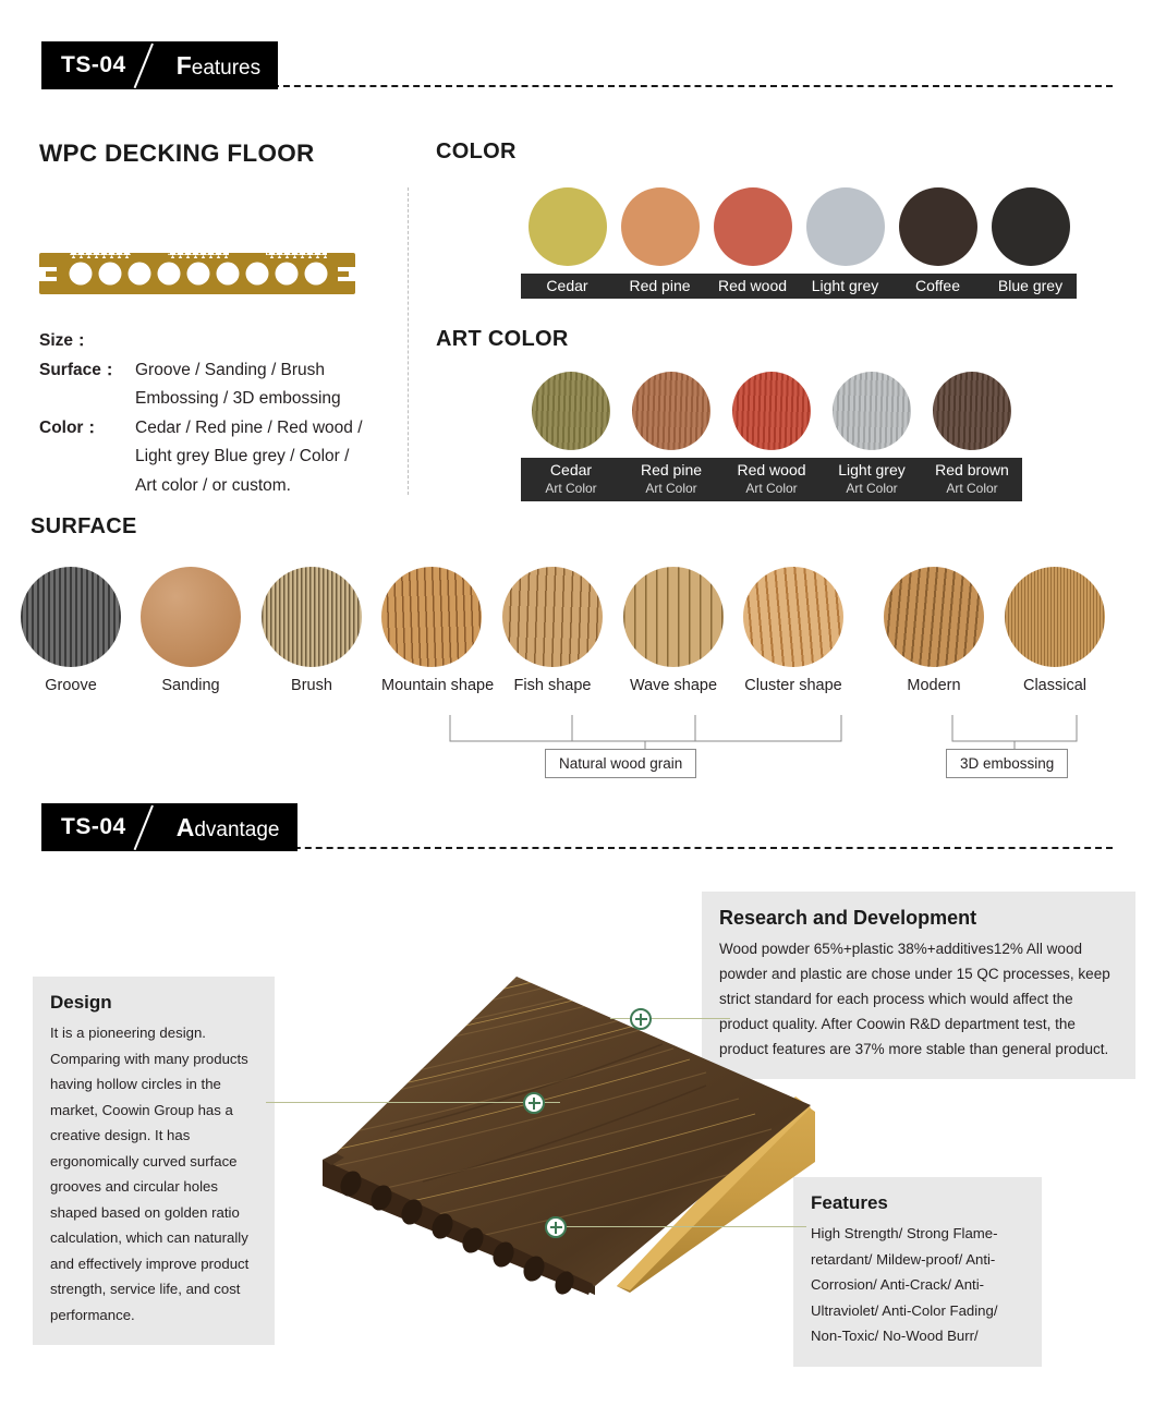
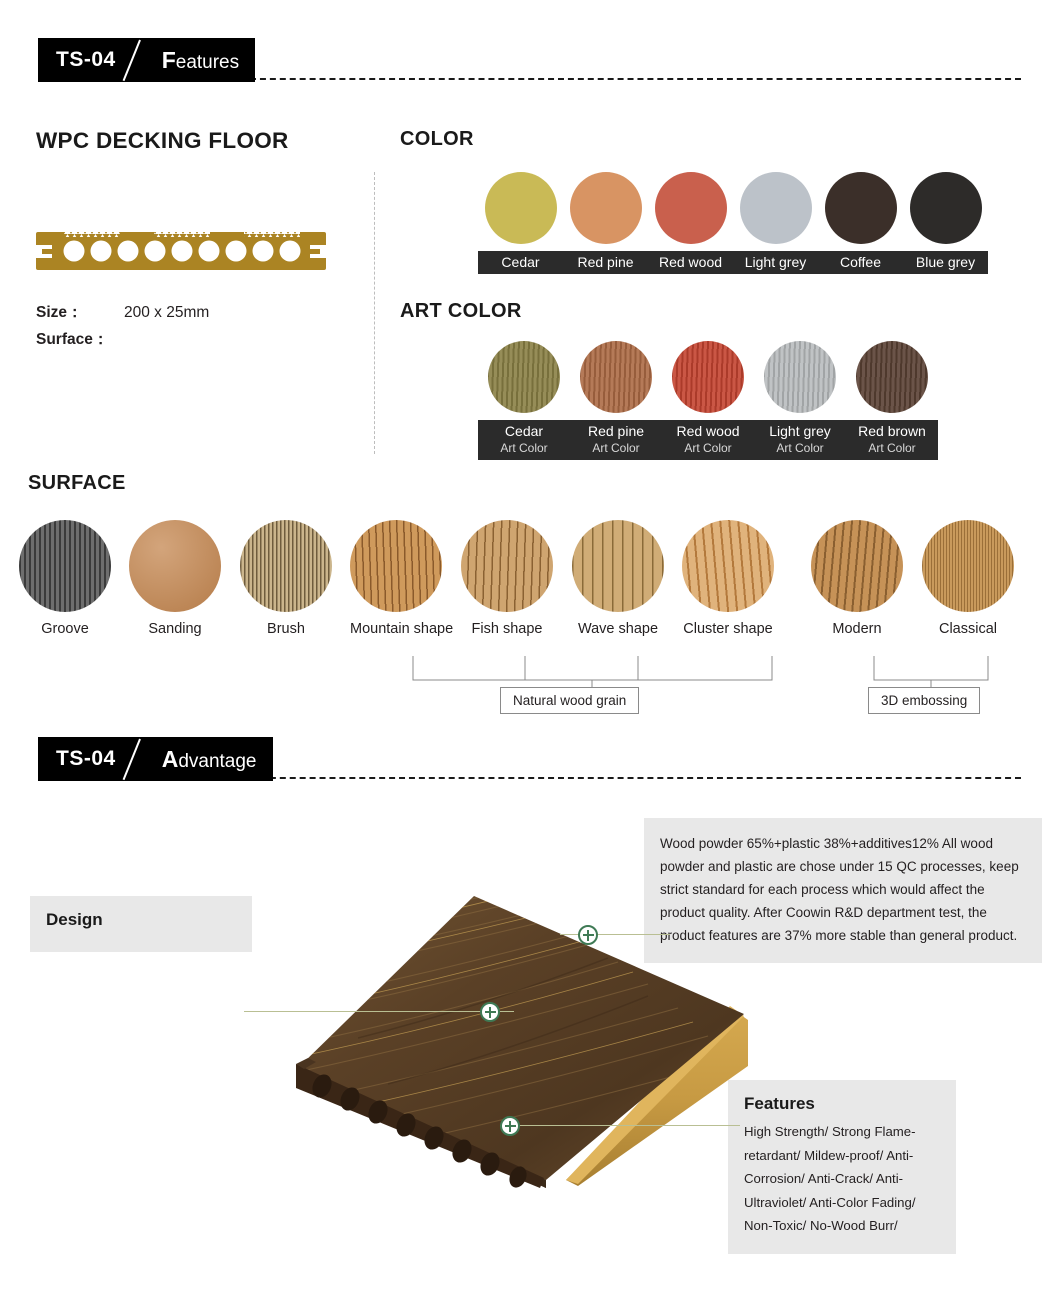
  TS-04
  Features
  WPC DECKING FLOOR
  Size：
+ 200 x 25mm
  Surface：
- Groove / Sanding / Brush
- Embossing / 3D embossing
- Color：
- Cedar / Red pine / Red wood /
- Light grey Blue grey / Color /
- Art color / or custom.
  COLOR
  Cedar
  Red pine
  Red wood
  Light grey
  Coffee
  Blue grey
  ART COLOR
  Cedar
  Art Color
  Red pine
  Art Color
  Red wood
  Art Color
  Light grey
  Art Color
  Red brown
  Art Color
  SURFACE
  Groove
  Sanding
  Brush
  Mountain shape
  Fish shape
  Wave shape
  Cluster shape
  Modern
  Classical
  Natural wood grain
  3D embossing
  TS-04
  Advantage
  Design
- It is a pioneering design. Comparing with many products having hollow circles in the market, Coowin Group has a creative design. It has ergonomically curved surface grooves and circular holes shaped based on golden ratio calculation, which can naturally and effectively improve product strength, service life, and cost performance.
- Research and Development
  Wood powder 65%+plastic 38%+additives12% All wood powder and plastic are chose under 15 QC processes, keep strict standard for each process which would affect the product quality. After Coowin R&D department test, the product features are 37% more stable than general product.
  Features
  High Strength/ Strong Flame-retardant/ Mildew-proof/ Anti-Corrosion/ Anti-Crack/ Anti-Ultraviolet/ Anti-Color Fading/ Non-Toxic/ No-Wood Burr/
